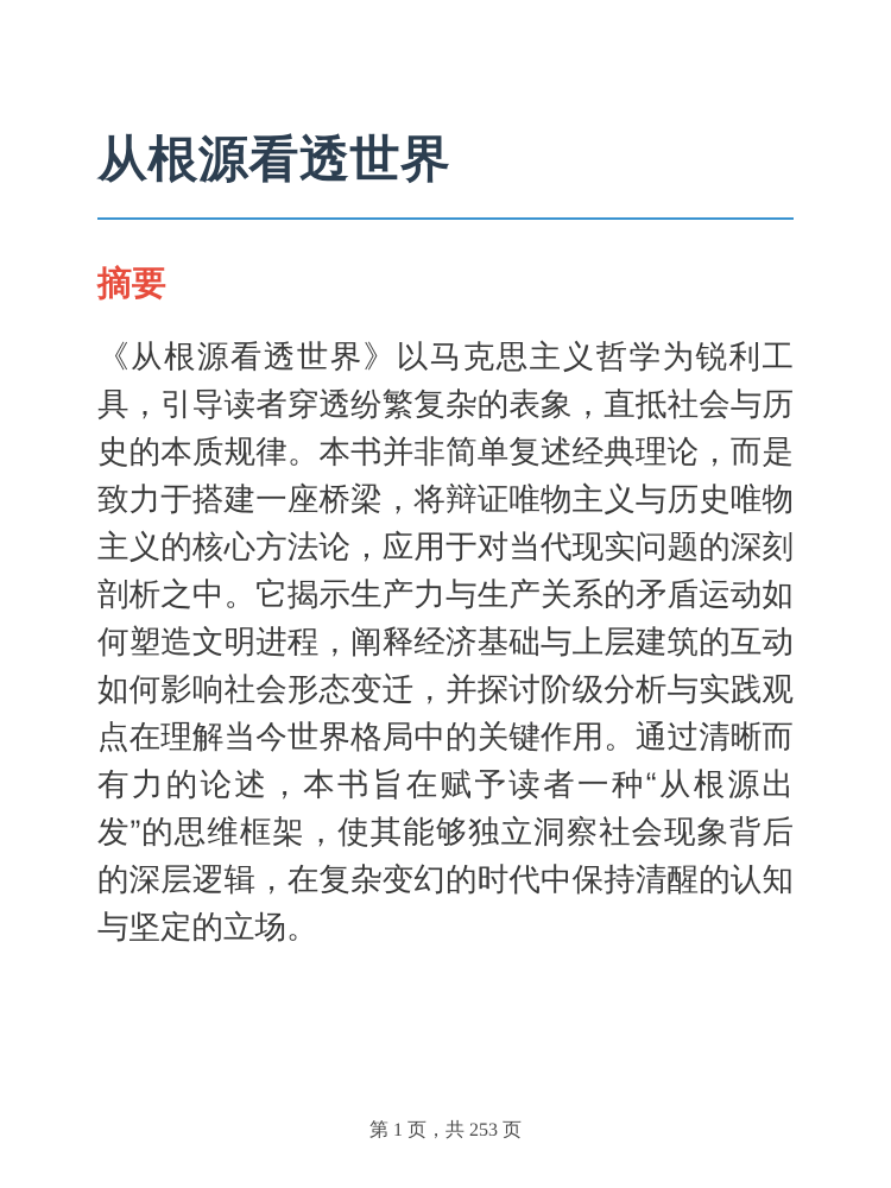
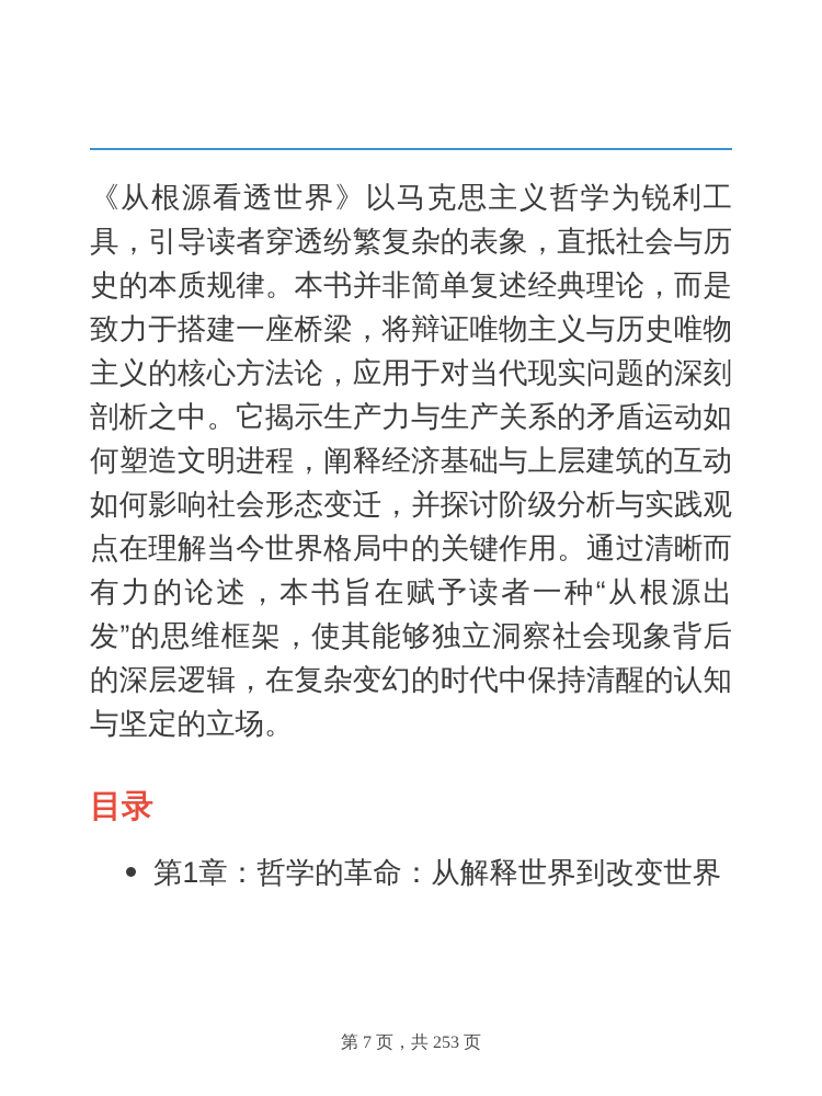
- 从根源看透世界
- 摘要
  《从根源看透世界》以马克思主义哲学为锐利工具，引导读者穿透纷繁复杂的表象，直抵社会与历史的本质规律。本书并非简单复述经典理论，而是致力于搭建一座桥梁，将辩证唯物主义与历史唯物主义的核心方法论，应用于对当代现实问题的深刻剖析之中。它揭示生产力与生产关系的矛盾运动如何塑造文明进程，阐释经济基础与上层建筑的互动如何影响社会形态变迁，并探讨阶级分析与实践观点在理解当今世界格局中的关键作用。通过清晰而有力的论述，本书旨在赋予读者一种“从根源出发”的思维框架，使其能够独立洞察社会现象背后的深层逻辑，在复杂变幻的时代中保持清醒的认知与坚定的立场。
+ 目录
+ 第1章：哲学的革命：从解释世界到改变世界
- 第 1 页，共 253 页
+ 第 7 页，共 253 页
